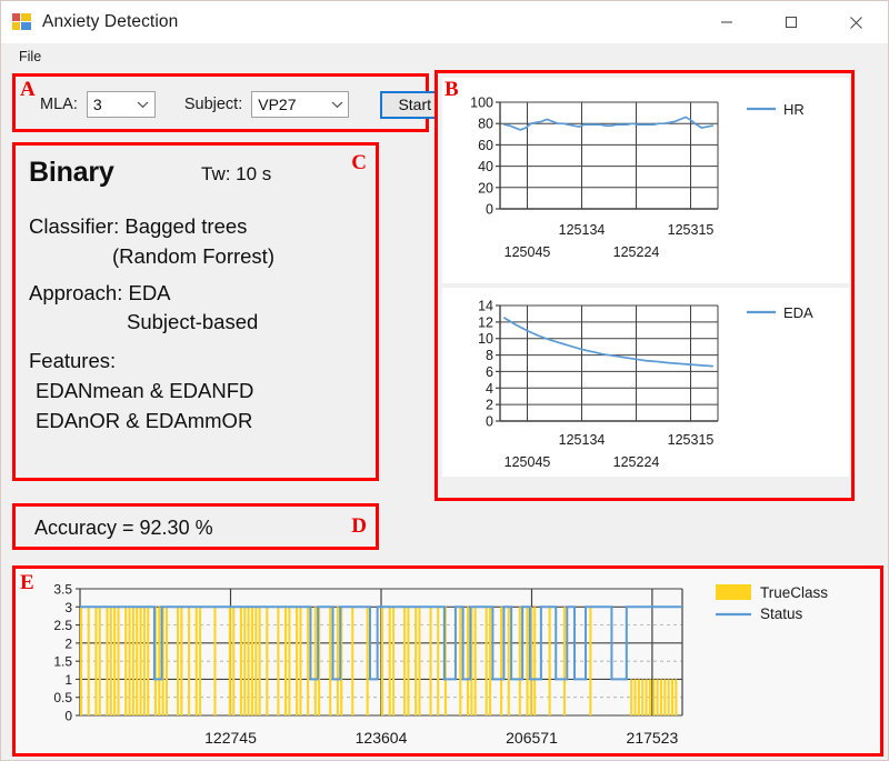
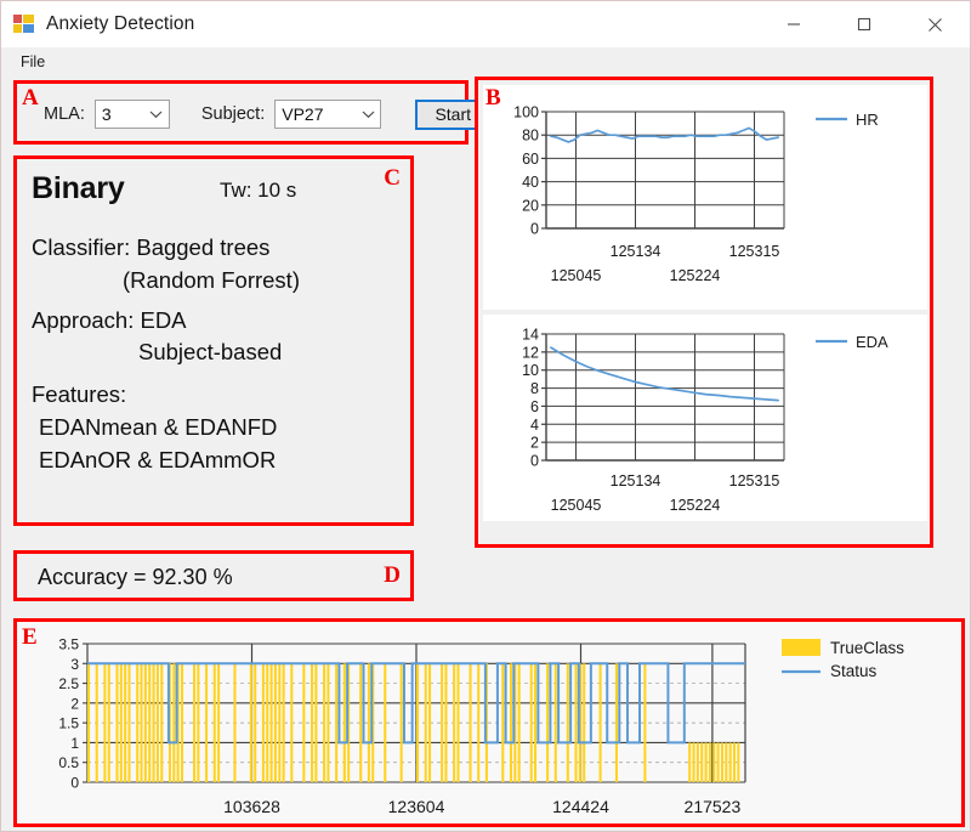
  Anxiety Detection
  File
  MLA:
  3
  Subject:
  VP27
  Start
  A
  Binary
  Tw: 10 s
  Classifier: Bagged trees
  (Random Forrest)
  Approach: EDA
  Subject-based
  Features:
  EDANmean & EDANFD
  EDAnOR & EDAmmOR
  C
  0
  20
  40
  60
  80
  100
  125045
  125134
  125224
  125315
  HR
  0
  2
  4
  6
  8
  10
  12
  14
  125045
  125134
  125224
  125315
  EDA
  B
  Accuracy = 92.30 %
  D
  0
  0.5
  1
  1.5
  2
  2.5
  3
  3.5
- 122745
+ 103628
  123604
- 206571
+ 124424
  217523
  TrueClass
  Status
  E
